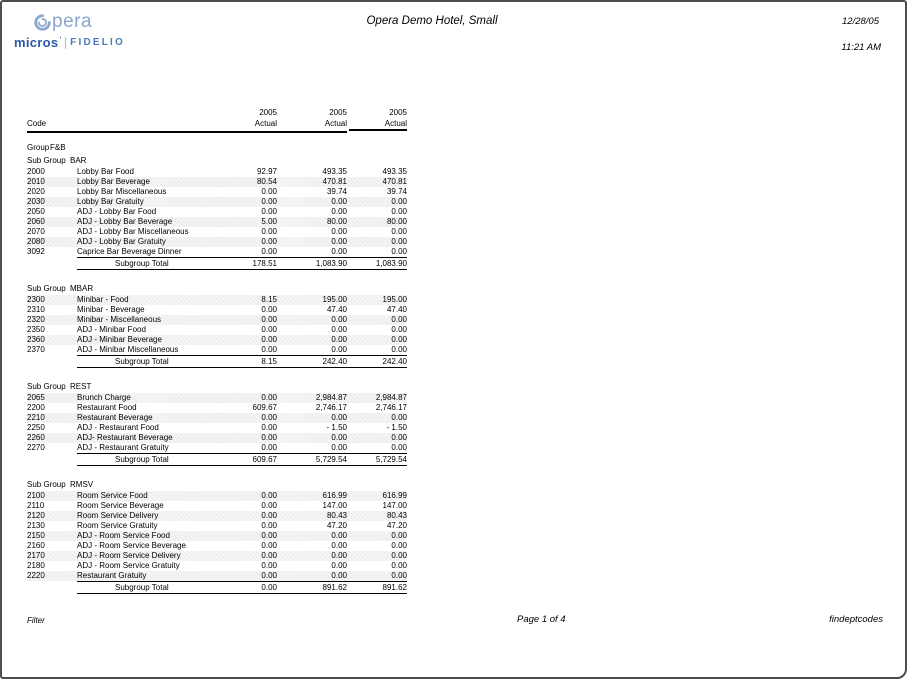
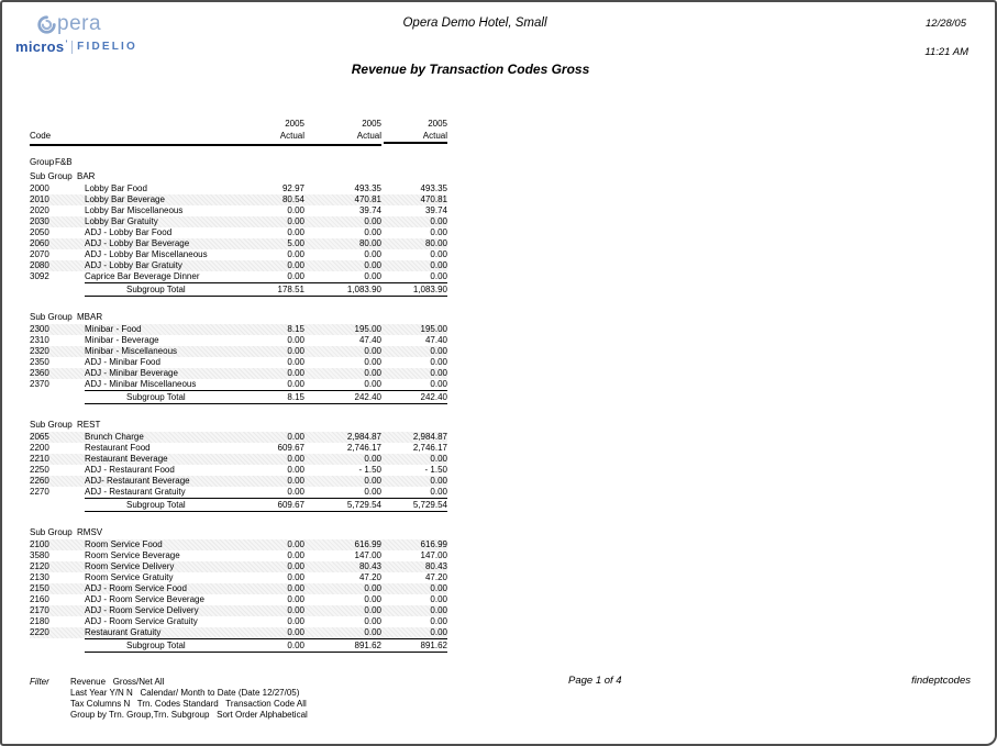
  pera
  micros
  '
  FIDELIO
  Opera Demo Hotel, Small
  12/28/05
  11:21 AM
+ Revenue by Transaction Codes Gross
  2005
  2005
  2005
  Code
  Actual
  Actual
  Actual
  Group
  F&B
  Sub Group
  BAR
  2000
  Lobby Bar Food
  92.97
  493.35
  493.35
  2010
  Lobby Bar Beverage
  80.54
  470.81
  470.81
  2020
  Lobby Bar Miscellaneous
  0.00
  39.74
  39.74
  2030
  Lobby Bar Gratuity
  0.00
  0.00
  0.00
  2050
  ADJ - Lobby Bar Food
  0.00
  0.00
  0.00
  2060
  ADJ - Lobby Bar Beverage
  5.00
  80.00
  80.00
  2070
  ADJ - Lobby Bar Miscellaneous
  0.00
  0.00
  0.00
  2080
  ADJ - Lobby Bar Gratuity
  0.00
  0.00
  0.00
  3092
  Caprice Bar Beverage Dinner
  0.00
  0.00
  0.00
  Subgroup Total
  178.51
  1,083.90
  1,083.90
  Sub Group
  MBAR
  2300
  Minibar - Food
  8.15
  195.00
  195.00
  2310
  Minibar - Beverage
  0.00
  47.40
  47.40
  2320
  Minibar - Miscellaneous
  0.00
  0.00
  0.00
  2350
  ADJ - Minibar Food
  0.00
  0.00
  0.00
  2360
  ADJ - Minibar Beverage
  0.00
  0.00
  0.00
  2370
  ADJ - Minibar Miscellaneous
  0.00
  0.00
  0.00
  Subgroup Total
  8.15
  242.40
  242.40
  Sub Group
  REST
  2065
  Brunch Charge
  0.00
  2,984.87
  2,984.87
  2200
  Restaurant Food
  609.67
  2,746.17
  2,746.17
  2210
  Restaurant Beverage
  0.00
  0.00
  0.00
  2250
  ADJ - Restaurant Food
  0.00
  - 1.50
  - 1.50
  2260
  ADJ- Restaurant Beverage
  0.00
  0.00
  0.00
  2270
  ADJ - Restaurant Gratuity
  0.00
  0.00
  0.00
  Subgroup Total
  609.67
  5,729.54
  5,729.54
  Sub Group
  RMSV
  2100
  Room Service Food
  0.00
  616.99
  616.99
- 2110
+ 3580
  Room Service Beverage
  0.00
  147.00
  147.00
  2120
  Room Service Delivery
  0.00
  80.43
  80.43
  2130
  Room Service Gratuity
  0.00
  47.20
  47.20
  2150
  ADJ - Room Service Food
  0.00
  0.00
  0.00
  2160
  ADJ - Room Service Beverage
  0.00
  0.00
  0.00
  2170
  ADJ - Room Service Delivery
  0.00
  0.00
  0.00
  2180
  ADJ - Room Service Gratuity
  0.00
  0.00
  0.00
  2220
  Restaurant Gratuity
  0.00
  0.00
  0.00
  Subgroup Total
  0.00
  891.62
  891.62
  Filter
+ Revenue Gross/Net All
+ Last Year Y/N N Calendar/ Month to Date (Date 12/27/05)
+ Tax Columns N Trn. Codes Standard Transaction Code All
+ Group by Trn. Group,Trn. Subgroup Sort Order Alphabetical
  Page 1 of 4
  findeptcodes
